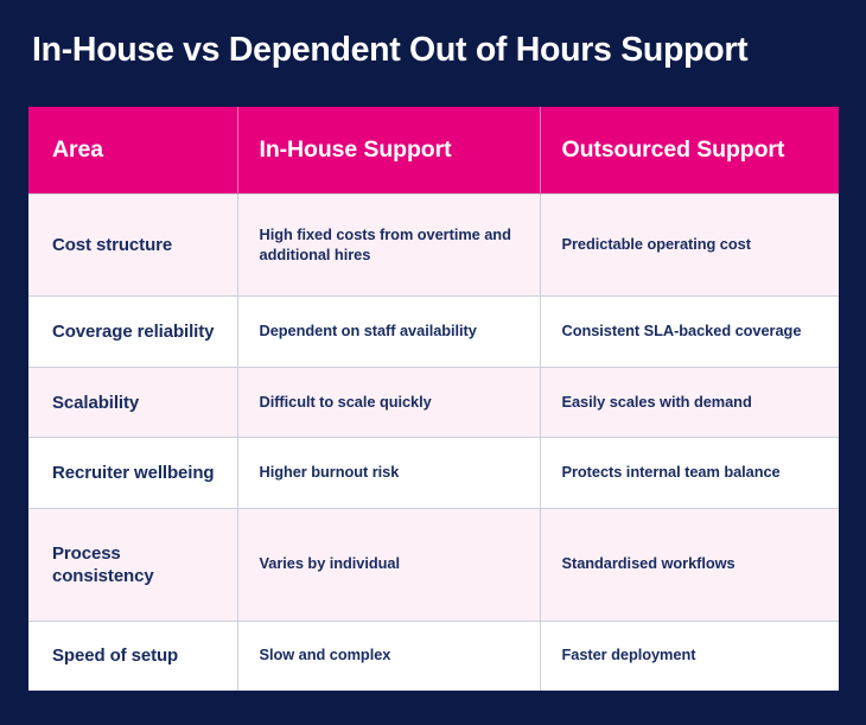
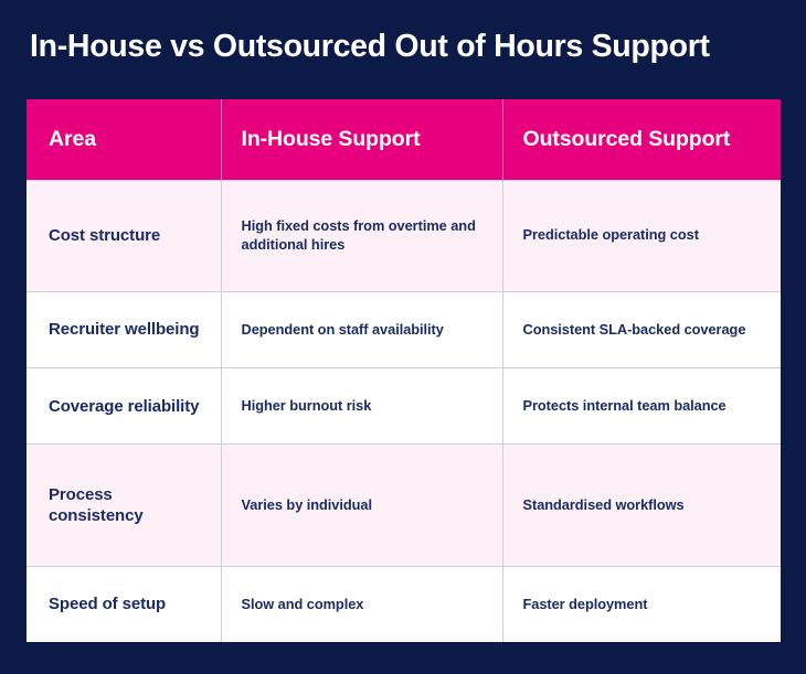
- In-House vs Dependent Out of Hours Support
+ In-House vs Outsourced Out of Hours Support
  Area	In-House Support	Outsourced Support
  Cost structure	High fixed costs from overtime and additional hires	Predictable operating cost
- Coverage reliability	Dependent on staff availability	Consistent SLA-backed coverage
+ Recruiter wellbeing	Dependent on staff availability	Consistent SLA-backed coverage
- Scalability	Difficult to scale quickly	Easily scales with demand
- Recruiter wellbeing	Higher burnout risk	Protects internal team balance
+ Coverage reliability	Higher burnout risk	Protects internal team balance
  Process consistency	Varies by individual	Standardised workflows
  Speed of setup	Slow and complex	Faster deployment
